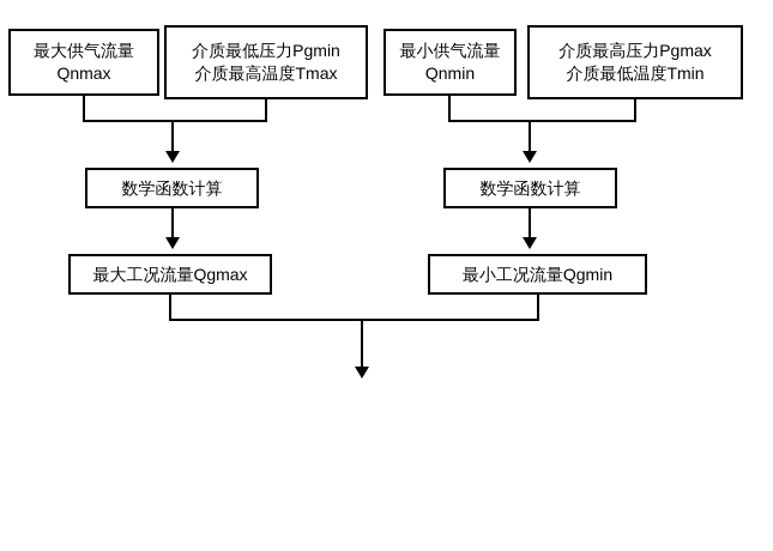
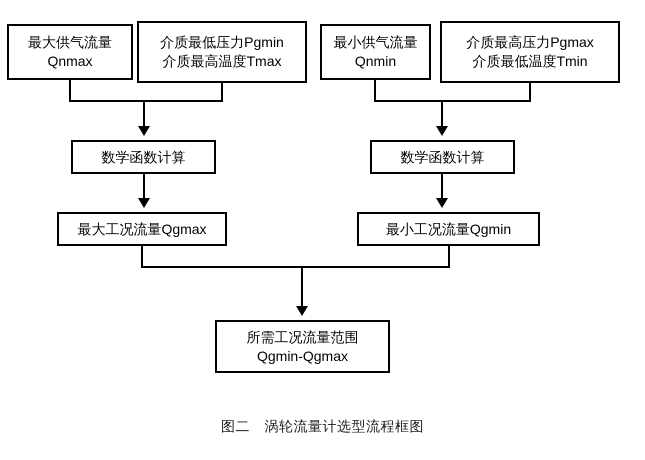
  最大供气流量
  Qnmax
  介质最低压力Pgmin
  介质最高温度Tmax
  最小供气流量
  Qnmin
  介质最高压力Pgmax
  介质最低温度Tmin
  数学函数计算
  数学函数计算
  最大工况流量Qgmax
  最小工况流量Qgmin
+ 所需工况流量范围
+ Qgmin-Qgmax
+ 图二 涡轮流量计选型流程框图
